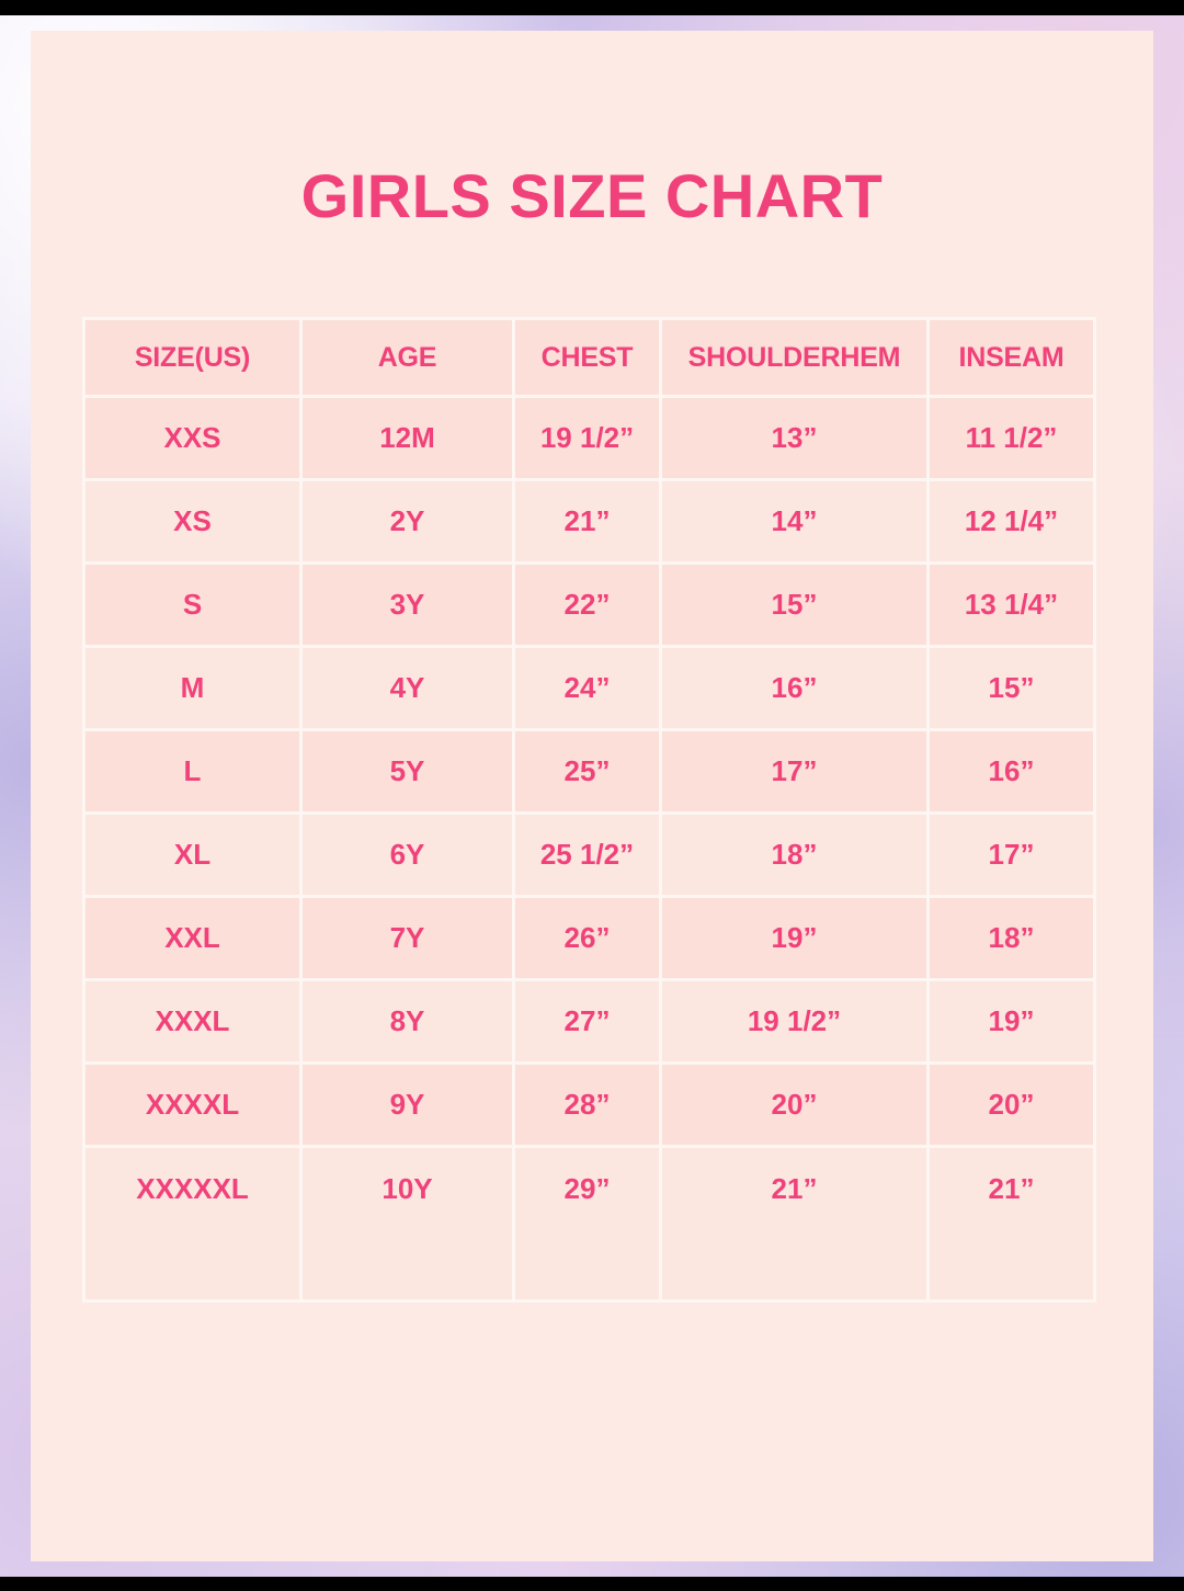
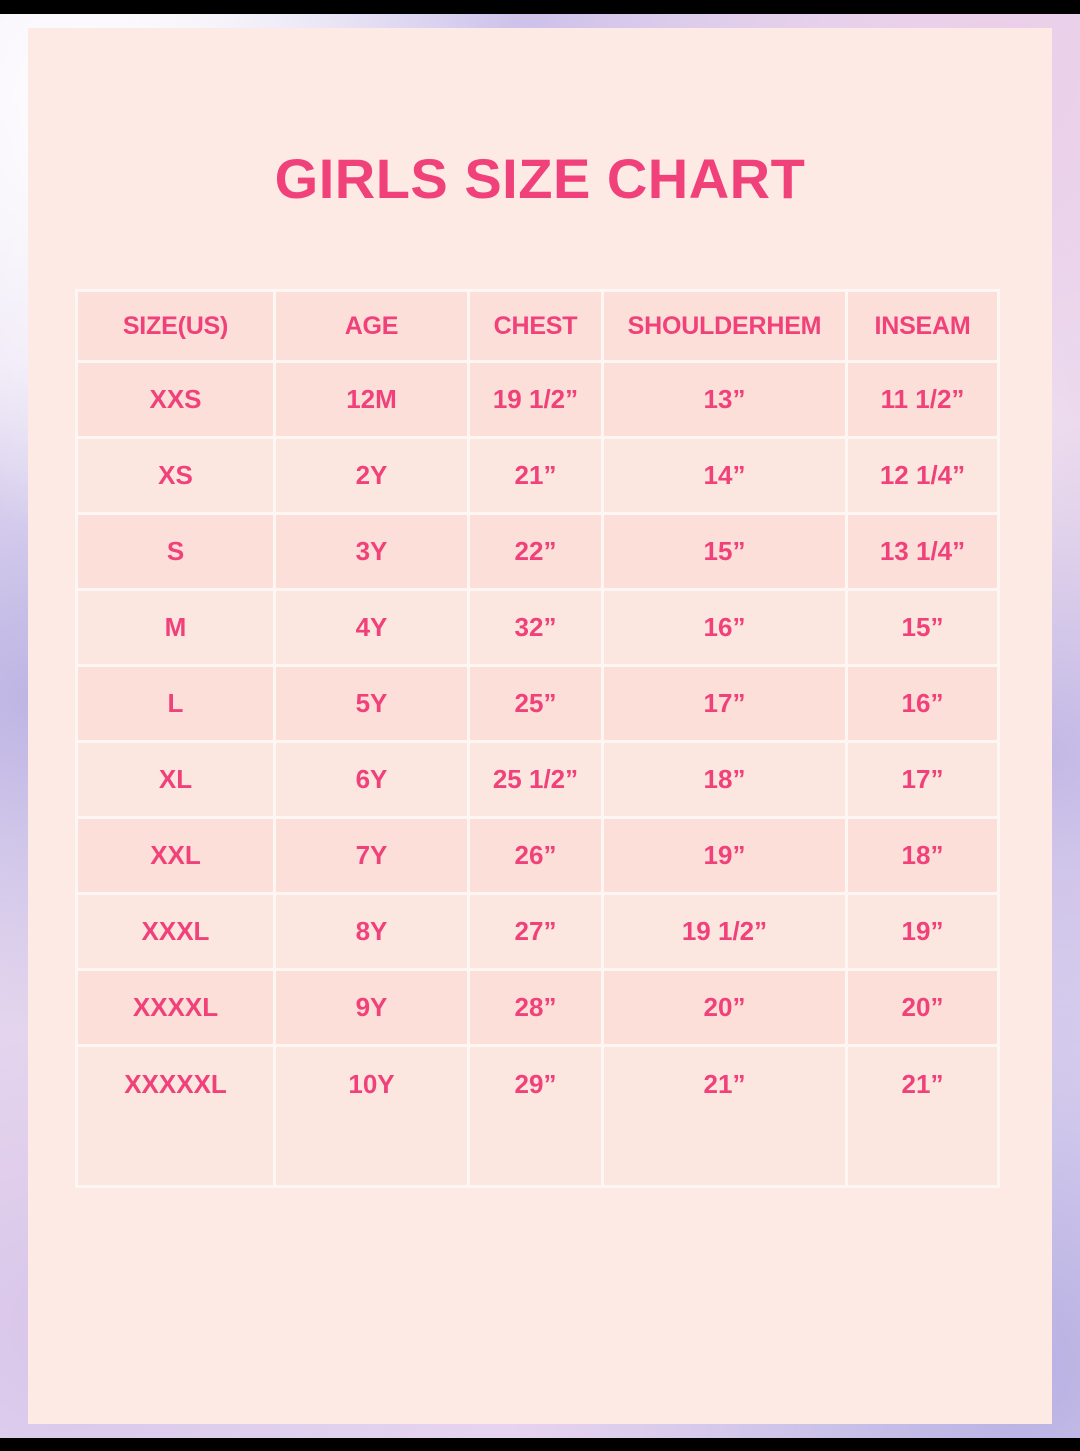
  GIRLS SIZE CHART
  SIZE(US)	AGE	CHEST	SHOULDERHEM	INSEAM
  XXS	12M	19 1/2”	13”	11 1/2”
  XS	2Y	21”	14”	12 1/4”
  S	3Y	22”	15”	13 1/4”
- M	4Y	24”	16”	15”
+ M	4Y	32”	16”	15”
  L	5Y	25”	17”	16”
  XL	6Y	25 1/2”	18”	17”
  XXL	7Y	26”	19”	18”
  XXXL	8Y	27”	19 1/2”	19”
  XXXXL	9Y	28”	20”	20”
  XXXXXL	10Y	29”	21”	21”
